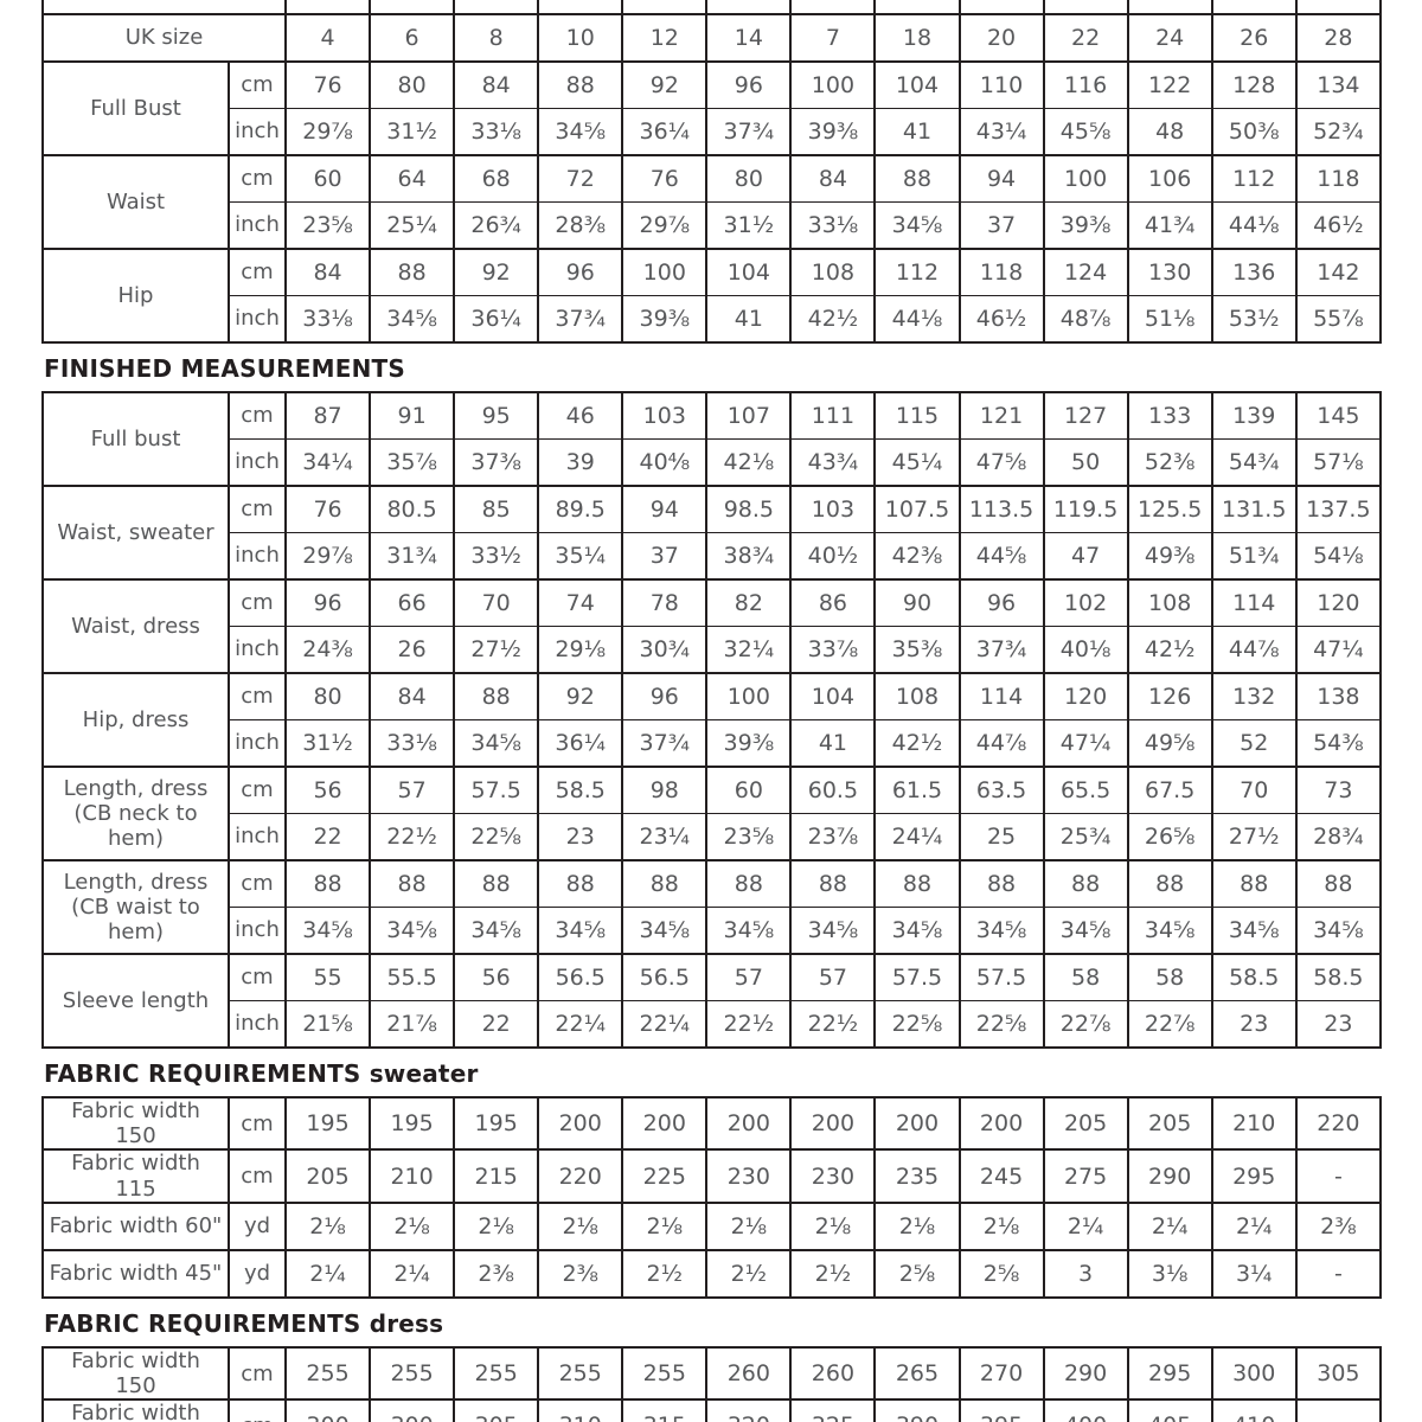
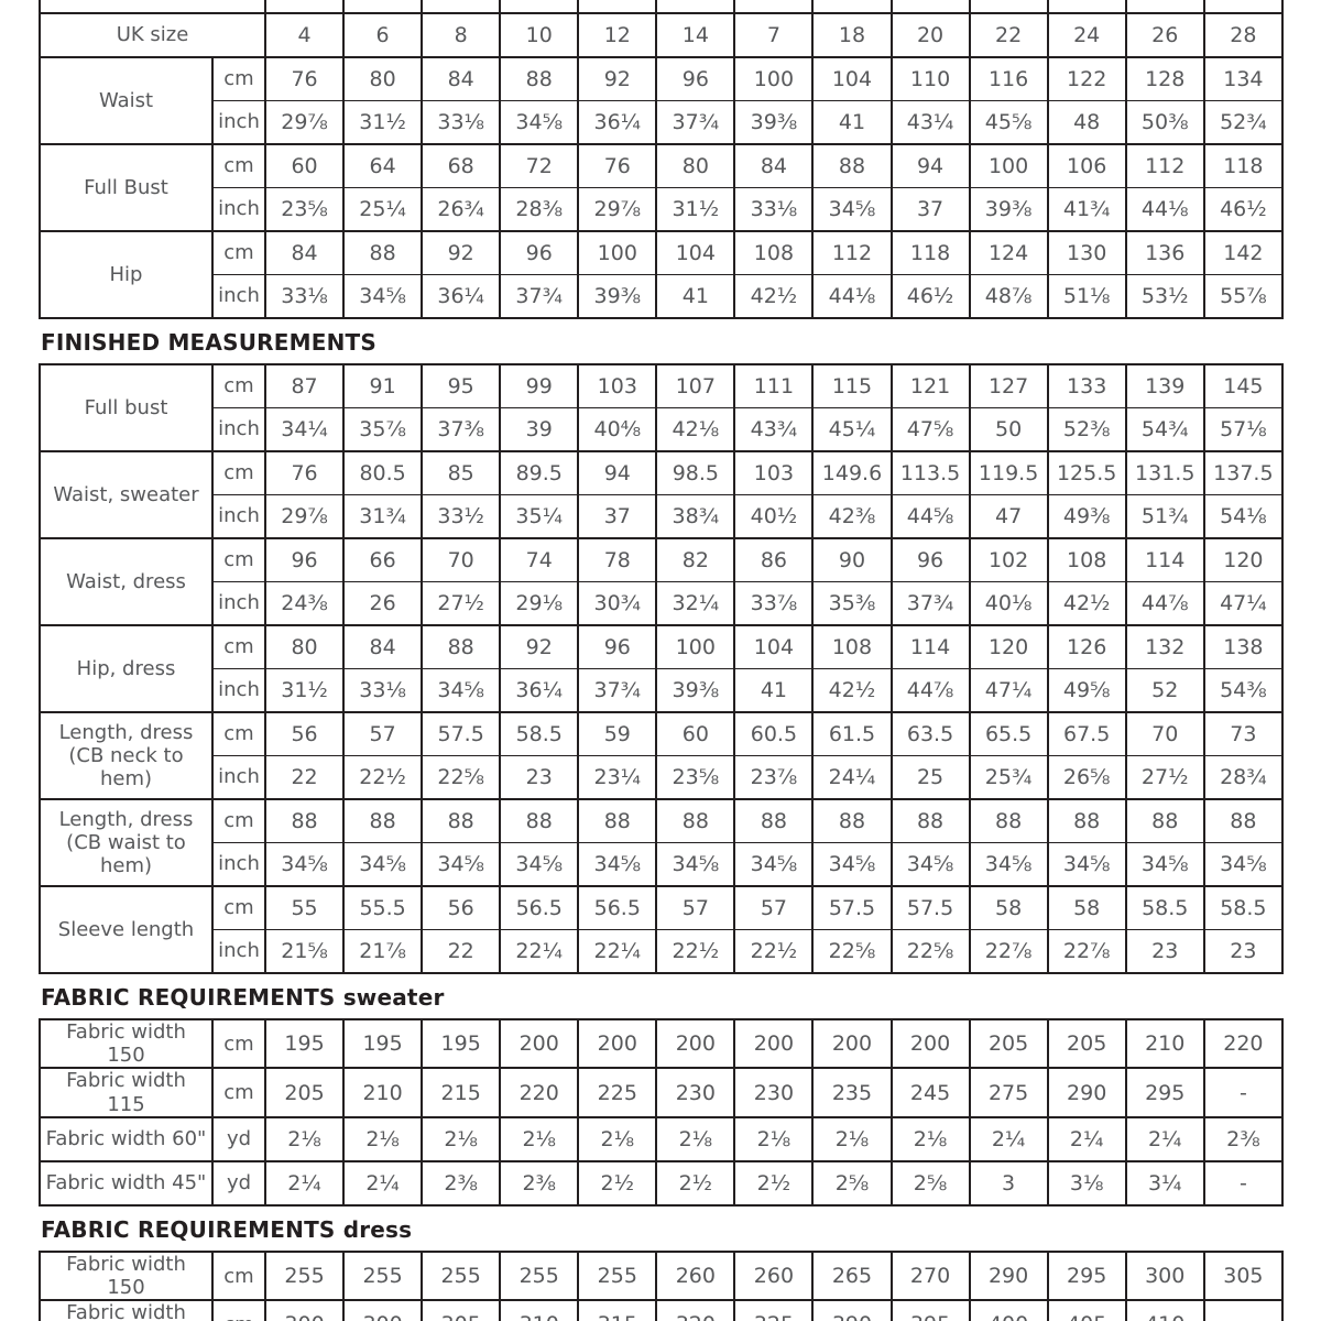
  UK size	4	6	8	10	12	14	7	18	20	22	24	26	28
- Full Bust	cm	76	80	84	88	92	96	100	104	110	116	122	128	134
+ Waist	cm	76	80	84	88	92	96	100	104	110	116	122	128	134
  inch	29⅞	31½	33⅛	34⅝	36¼	37¾	39⅜	41	43¼	45⅝	48	50⅜	52¾
- Waist	cm	60	64	68	72	76	80	84	88	94	100	106	112	118
+ Full Bust	cm	60	64	68	72	76	80	84	88	94	100	106	112	118
  inch	23⅝	25¼	26¾	28⅜	29⅞	31½	33⅛	34⅝	37	39⅜	41¾	44⅛	46½
  Hip	cm	84	88	92	96	100	104	108	112	118	124	130	136	142
  inch	33⅛	34⅝	36¼	37¾	39⅜	41	42½	44⅛	46½	48⅞	51⅛	53½	55⅞
  FINISHED MEASUREMENTS
- Full bust	cm	87	91	95	46	103	107	111	115	121	127	133	139	145
+ Full bust	cm	87	91	95	99	103	107	111	115	121	127	133	139	145
  inch	34¼	35⅞	37⅜	39	40⁴⁄₈	42⅛	43¾	45¼	47⅝	50	52⅜	54¾	57⅛
- Waist, sweater	cm	76	80.5	85	89.5	94	98.5	103	107.5	113.5	119.5	125.5	131.5	137.5
+ Waist, sweater	cm	76	80.5	85	89.5	94	98.5	103	149.6	113.5	119.5	125.5	131.5	137.5
  inch	29⅞	31¾	33½	35¼	37	38¾	40½	42⅜	44⅝	47	49⅜	51¾	54⅛
  Waist, dress	cm	96	66	70	74	78	82	86	90	96	102	108	114	120
  inch	24⅜	26	27½	29⅛	30¾	32¼	33⅞	35⅜	37¾	40⅛	42½	44⅞	47¼
  Hip, dress	cm	80	84	88	92	96	100	104	108	114	120	126	132	138
  inch	31½	33⅛	34⅝	36¼	37¾	39⅜	41	42½	44⅞	47¼	49⅝	52	54⅜
- Length, dress (CB neck to hem)	cm	56	57	57.5	58.5	98	60	60.5	61.5	63.5	65.5	67.5	70	73
+ Length, dress (CB neck to hem)	cm	56	57	57.5	58.5	59	60	60.5	61.5	63.5	65.5	67.5	70	73
  inch	22	22½	22⅝	23	23¼	23⅝	23⅞	24¼	25	25¾	26⅝	27½	28¾
  Length, dress (CB waist to hem)	cm	88	88	88	88	88	88	88	88	88	88	88	88	88
  inch	34⅝	34⅝	34⅝	34⅝	34⅝	34⅝	34⅝	34⅝	34⅝	34⅝	34⅝	34⅝	34⅝
  Sleeve length	cm	55	55.5	56	56.5	56.5	57	57	57.5	57.5	58	58	58.5	58.5
  inch	21⅝	21⅞	22	22¼	22¼	22½	22½	22⅝	22⅝	22⅞	22⅞	23	23
  FABRIC REQUIREMENTS sweater
  Fabric width 150	cm	195	195	195	200	200	200	200	200	200	205	205	210	220
  Fabric width 115	cm	205	210	215	220	225	230	230	235	245	275	290	295	-
  Fabric width 60"	yd	2⅛	2⅛	2⅛	2⅛	2⅛	2⅛	2⅛	2⅛	2⅛	2¼	2¼	2¼	2⅜
  Fabric width 45"	yd	2¼	2¼	2⅜	2⅜	2½	2½	2½	2⅝	2⅝	3	3⅛	3¼	-
  FABRIC REQUIREMENTS dress
  Fabric width 150	cm	255	255	255	255	255	260	260	265	270	290	295	300	305
